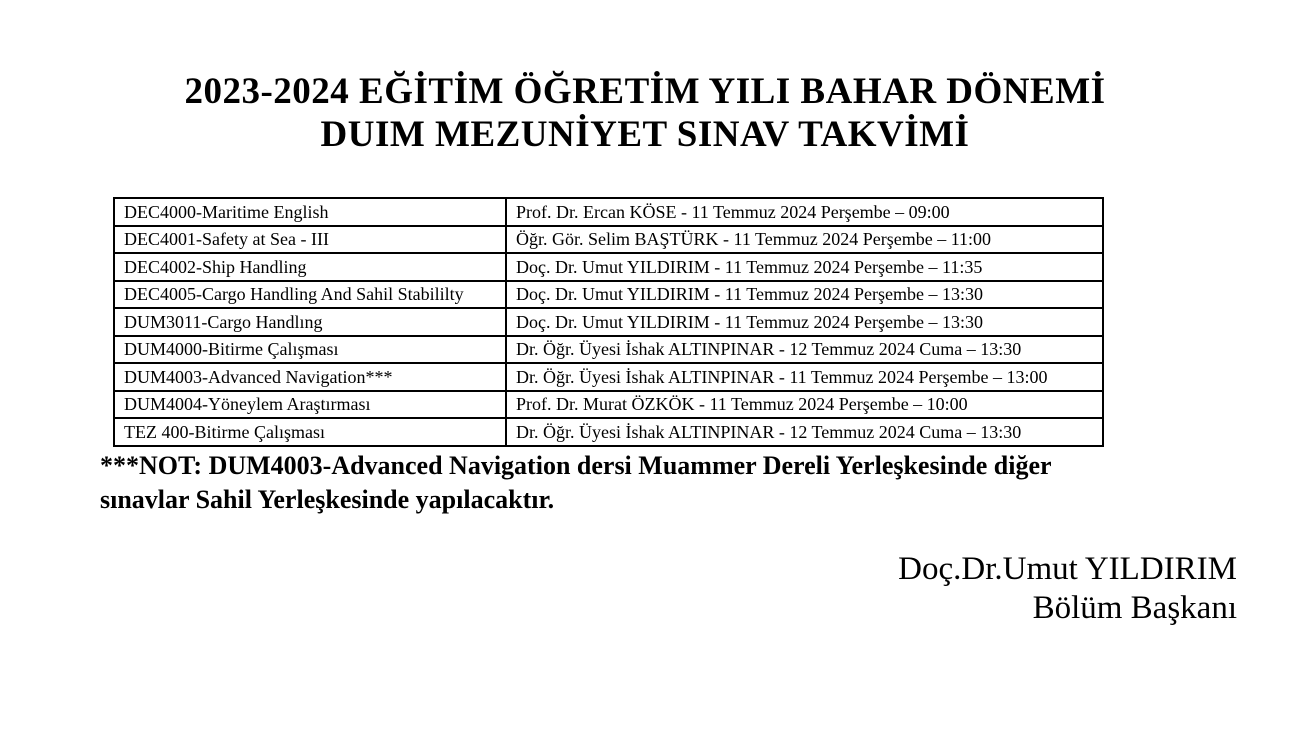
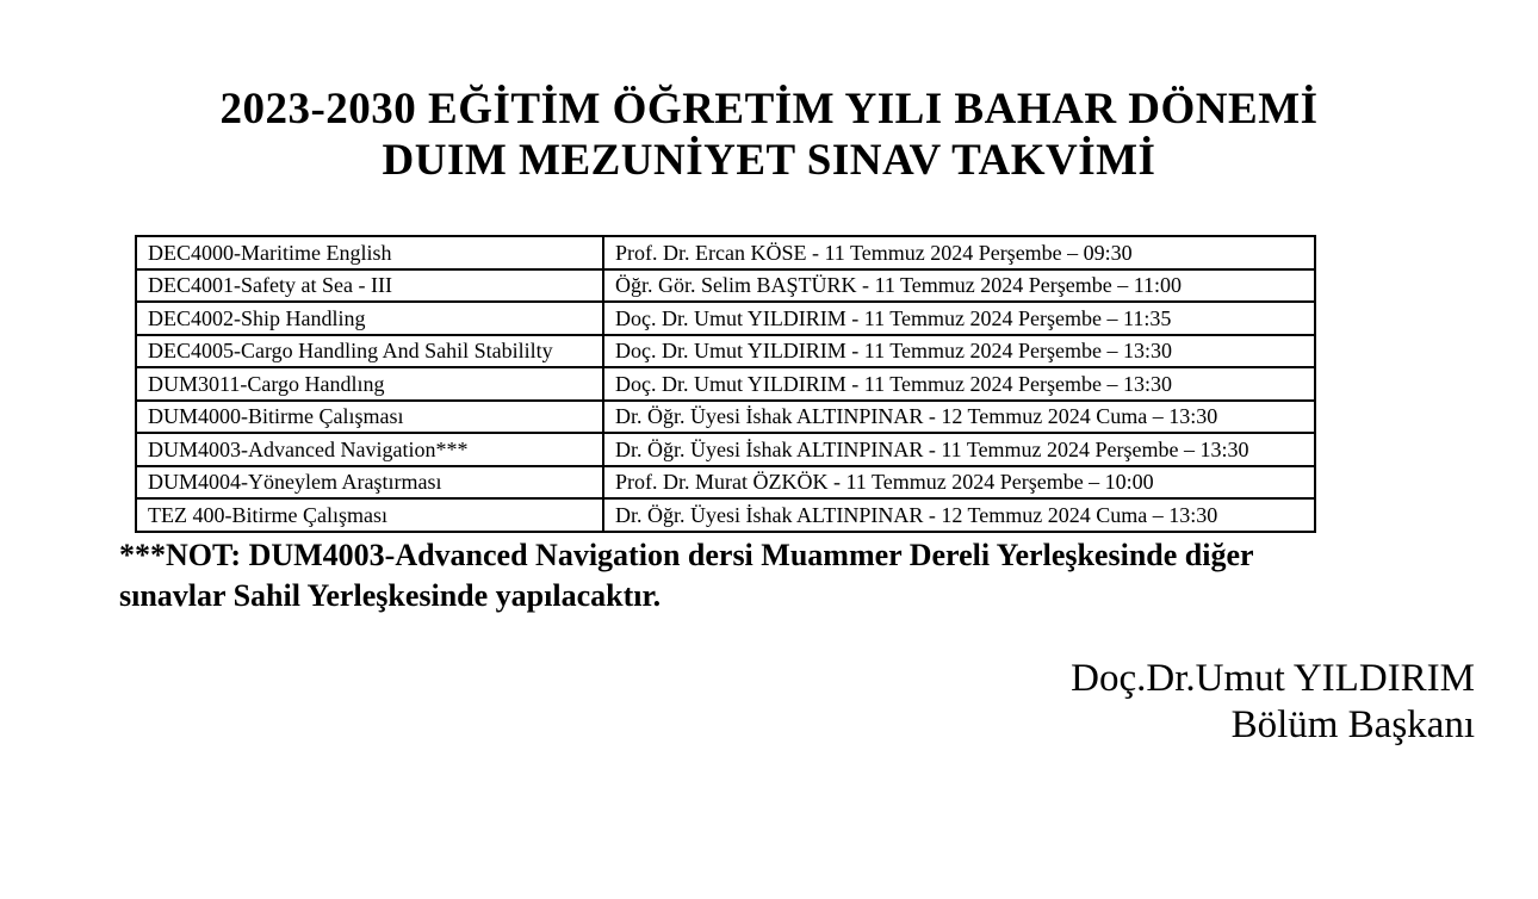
- 2023-2024 EĞİTİM ÖĞRETİM YILI BAHAR DÖNEMİ
+ 2023-2030 EĞİTİM ÖĞRETİM YILI BAHAR DÖNEMİ
  DUIM MEZUNİYET SINAV TAKVİMİ
- DEC4000-Maritime English	Prof. Dr. Ercan KÖSE - 11 Temmuz 2024 Perşembe – 09:00
+ DEC4000-Maritime English	Prof. Dr. Ercan KÖSE - 11 Temmuz 2024 Perşembe – 09:30
  DEC4001-Safety at Sea - III	Öğr. Gör. Selim BAŞTÜRK - 11 Temmuz 2024 Perşembe – 11:00
  DEC4002-Ship Handling	Doç. Dr. Umut YILDIRIM - 11 Temmuz 2024 Perşembe – 11:35
  DEC4005-Cargo Handling And Sahil Stabililty	Doç. Dr. Umut YILDIRIM - 11 Temmuz 2024 Perşembe – 13:30
  DUM3011-Cargo Handlıng	Doç. Dr. Umut YILDIRIM - 11 Temmuz 2024 Perşembe – 13:30
  DUM4000-Bitirme Çalışması	Dr. Öğr. Üyesi İshak ALTINPINAR - 12 Temmuz 2024 Cuma – 13:30
- DUM4003-Advanced Navigation***	Dr. Öğr. Üyesi İshak ALTINPINAR - 11 Temmuz 2024 Perşembe – 13:00
+ DUM4003-Advanced Navigation***	Dr. Öğr. Üyesi İshak ALTINPINAR - 11 Temmuz 2024 Perşembe – 13:30
  DUM4004-Yöneylem Araştırması	Prof. Dr. Murat ÖZKÖK - 11 Temmuz 2024 Perşembe – 10:00
  TEZ 400-Bitirme Çalışması	Dr. Öğr. Üyesi İshak ALTINPINAR - 12 Temmuz 2024 Cuma – 13:30
  ***NOT: DUM4003-Advanced Navigation dersi Muammer Dereli Yerleşkesinde diğer
  sınavlar Sahil Yerleşkesinde yapılacaktır.
  Doç.Dr.Umut YILDIRIM
  Bölüm Başkanı
